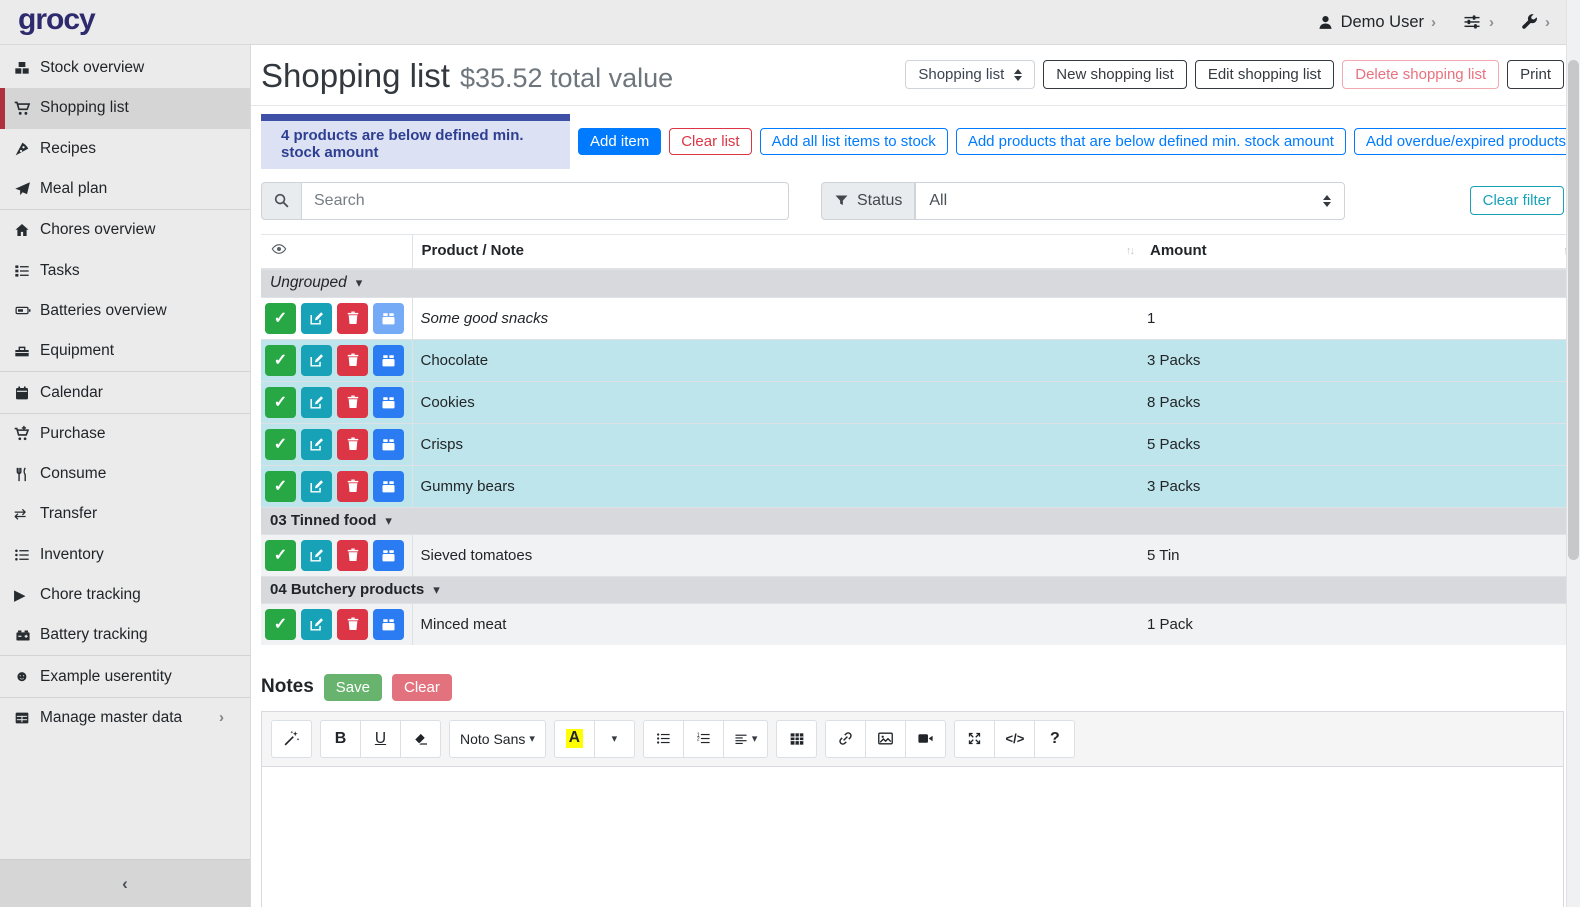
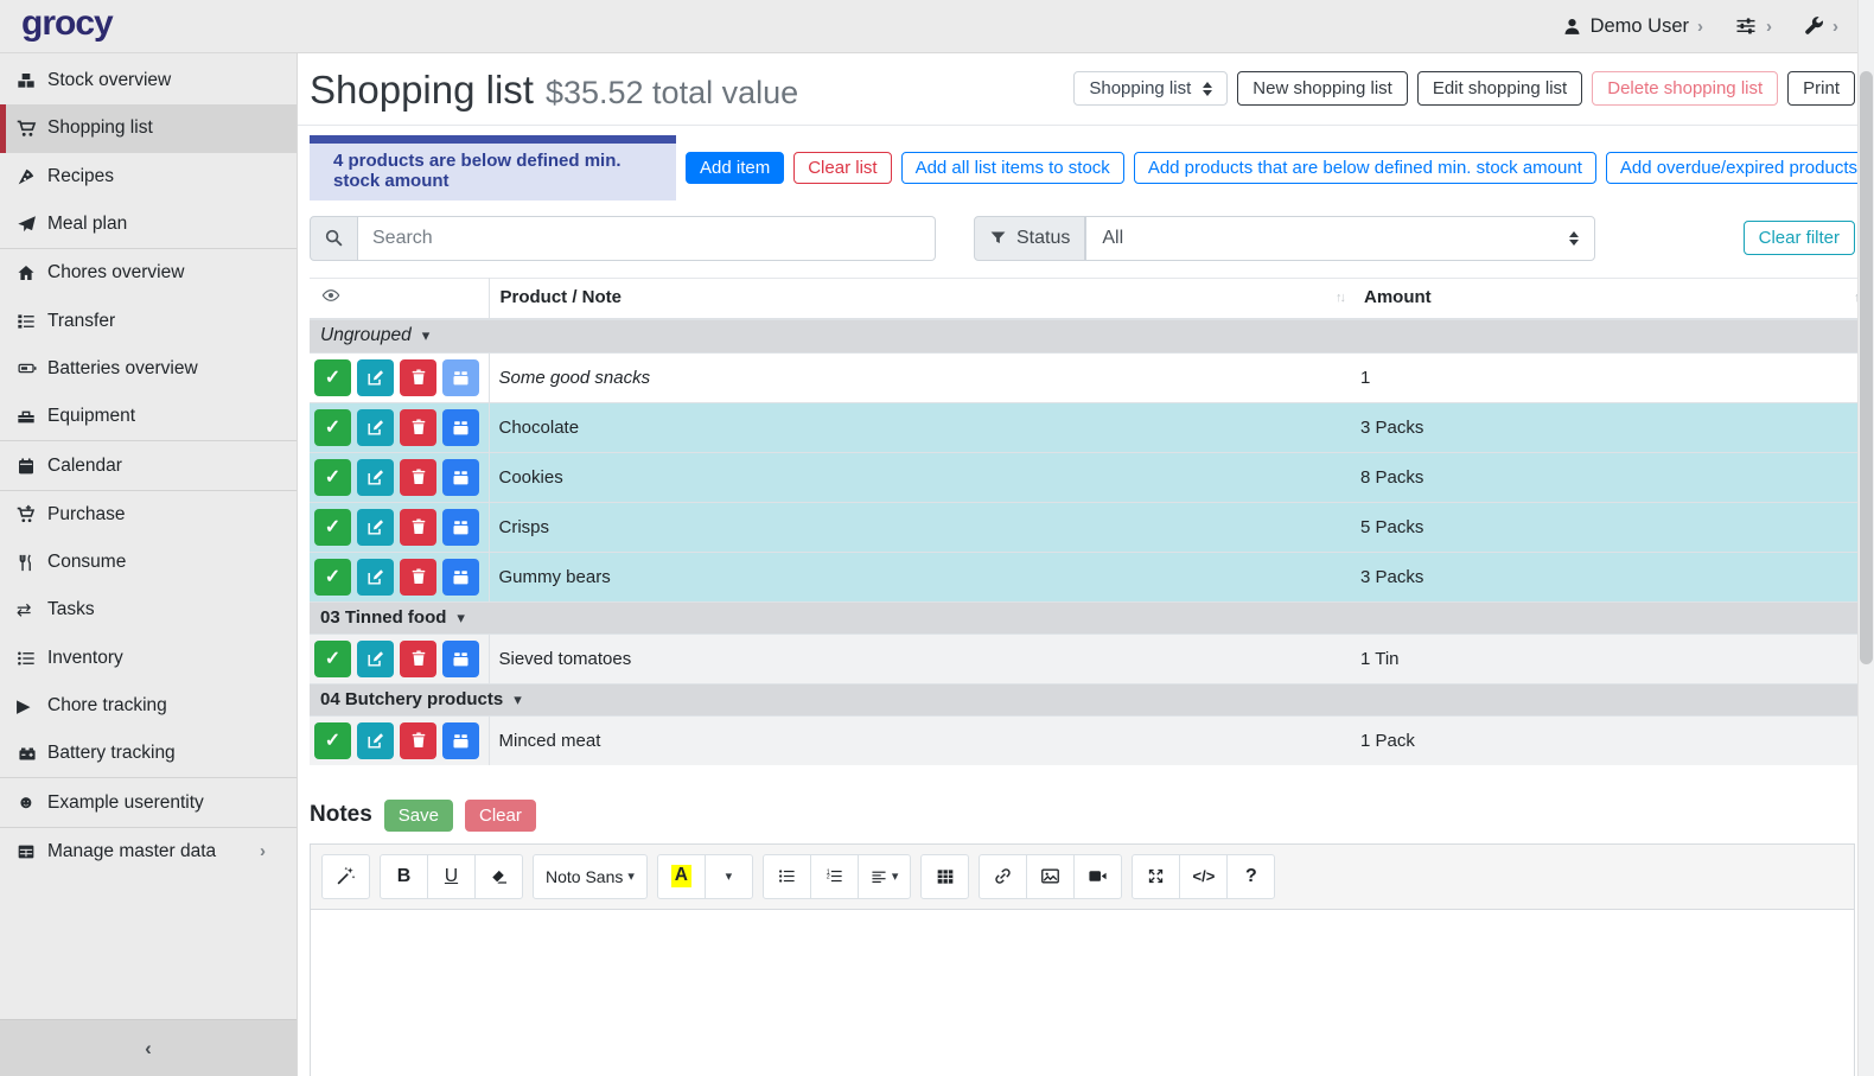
  grocy
  Demo User
  ›
  ›
  ›
  Stock overview
  Shopping list
  Recipes
  Meal plan
  Chores overview
- Tasks
+ Transfer
  Batteries overview
  Equipment
  Calendar
  Purchase
  Consume
  ⇄
- Transfer
+ Tasks
  Inventory
  ▶
  Chore tracking
  Battery tracking
  ☻
  Example userentity
  Manage master data
  ›
  ‹
  Shopping list
  $35.52 total value
  Shopping list
  New shopping list
  Edit shopping list
  Delete shopping list
  Print
  4 products are below defined min. stock amount
  Add item
  Clear list
  Add all list items to stock
  Add products that are below defined min. stock amount
  Add overdue/expired products
  Search
  Status
  All
  Clear filter
  	Product / Note ↑↓	Amount ↑
  Ungrouped ▾
  ✓	Some good snacks	1
  ✓	Chocolate	3 Packs
  ✓	Cookies	8 Packs
  ✓	Crisps	5 Packs
  ✓	Gummy bears	3 Packs
  03 Tinned food ▾
- ✓	Sieved tomatoes	5 Tin
+ ✓	Sieved tomatoes	1 Tin
  04 Butchery products ▾
  ✓	Minced meat	1 Pack
  Notes
  Save
  Clear
  B
  U
  Noto Sans
  ▾
  A
  ▾
  ▾
  </>
  ?
